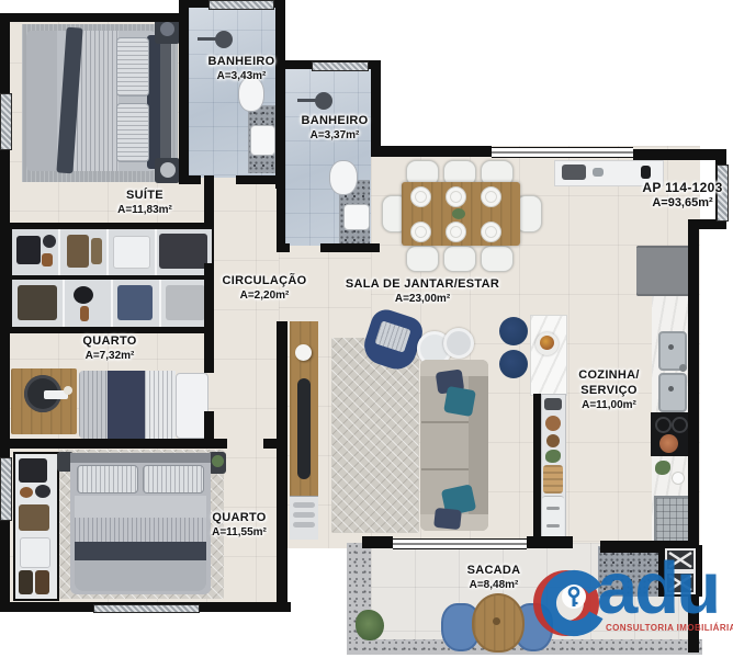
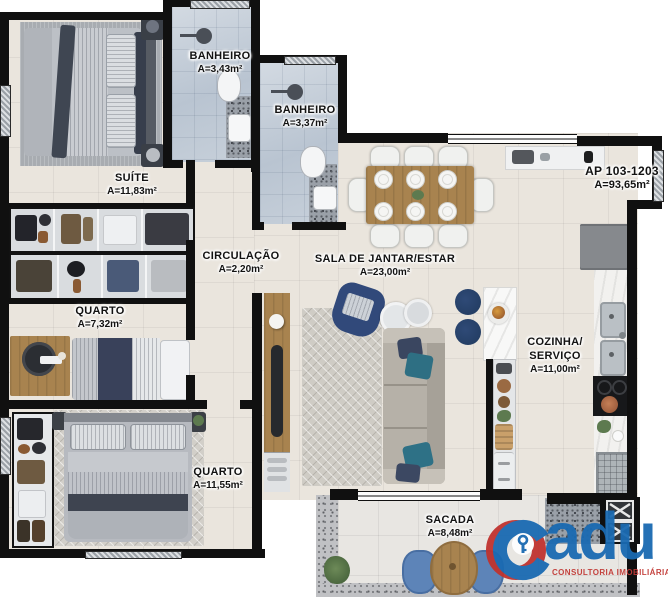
  SUÍTE
  A=11,83m²
  BANHEIRO
  A=3,43m²
  BANHEIRO
  A=3,37m²
  CIRCULAÇÃO
  A=2,20m²
  QUARTO
  A=7,32m²
  QUARTO
  A=11,55m²
  SALA DE JANTAR/ESTAR
  A=23,00m²
  COZINHA/
  SERVIÇO
  A=11,00m²
  SACADA
  A=8,48m²
- AP 114-1203
+ AP 103-1203
  A=93,65m²
  adu
  CONSULTORIA IMOBILIÁRI
